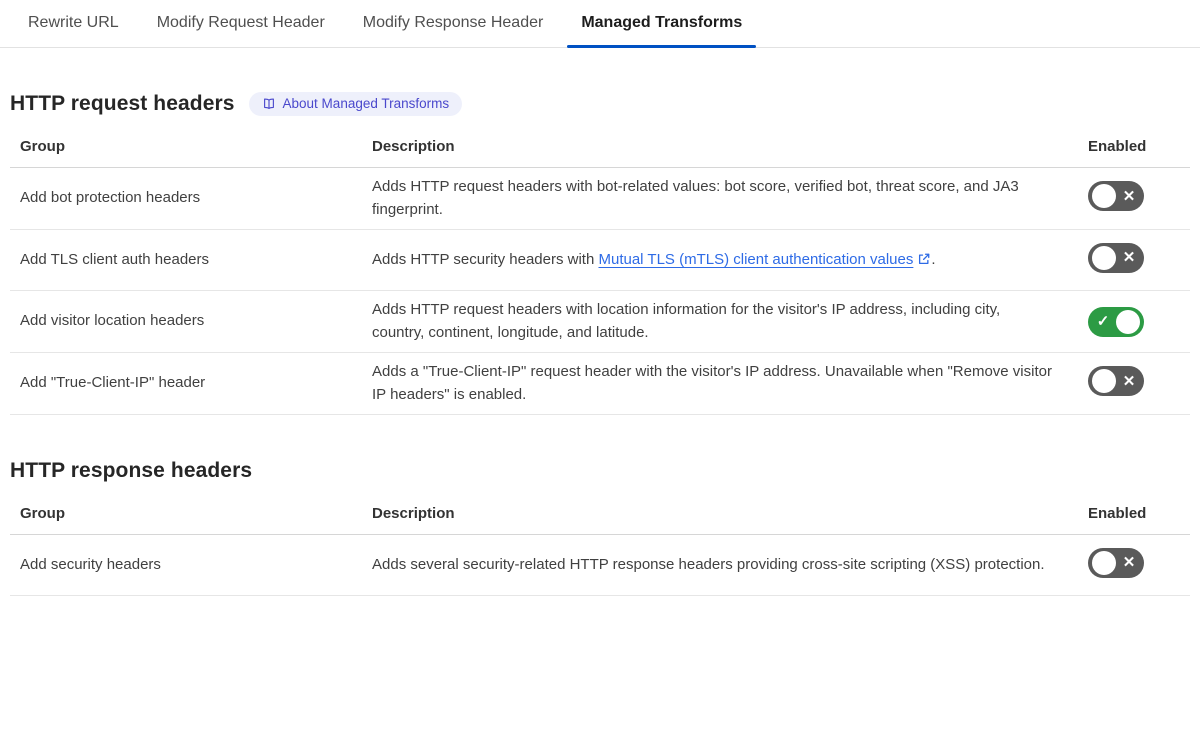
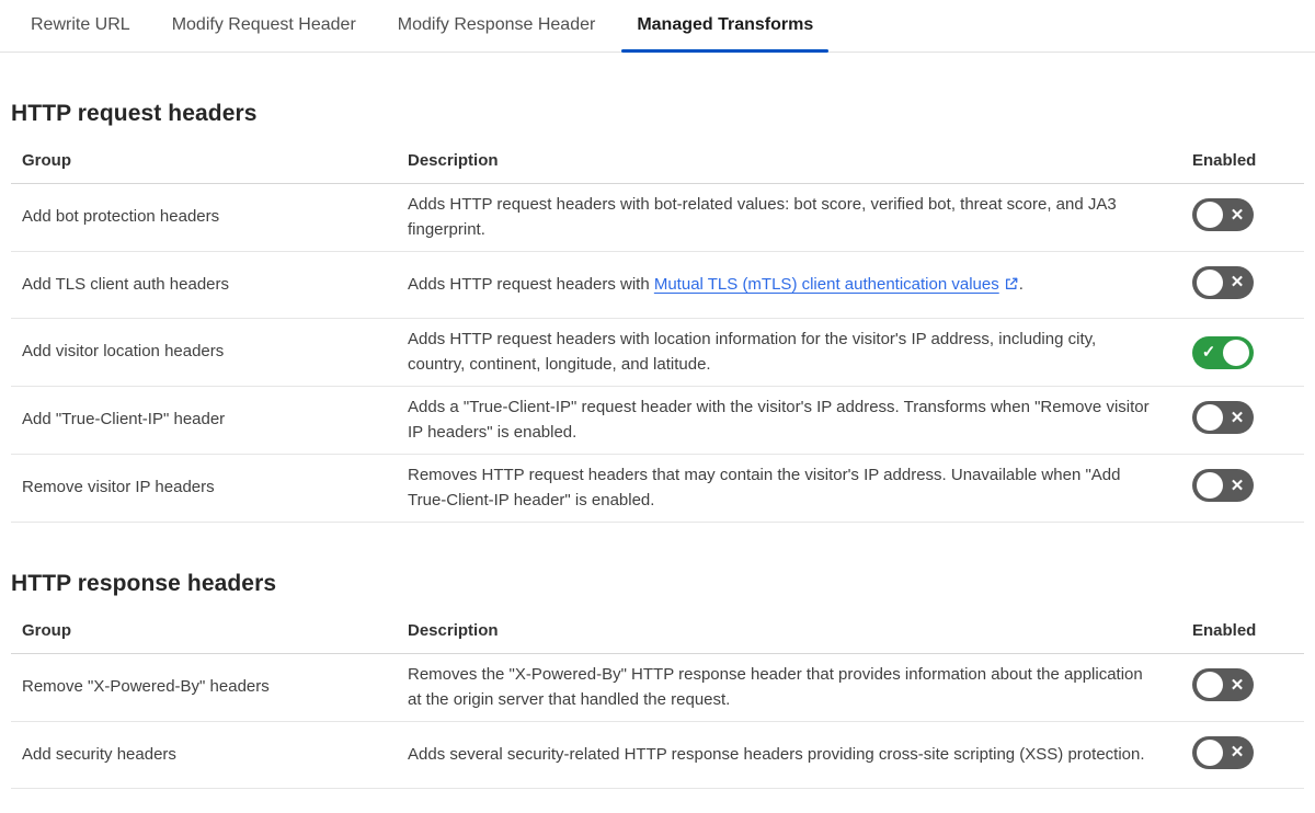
  Rewrite URL
  Modify Request Header
  Modify Response Header
  Managed Transforms
  HTTP request headers
- About Managed Transforms
  Group	Description	Enabled
  Add bot protection headers	Adds HTTP request headers with bot-related values: bot score, verified bot, threat score, and JA3 fingerprint.	✕
- Add TLS client auth headers	Adds HTTP security headers with Mutual TLS (mTLS) client authentication values .	✕
+ Add TLS client auth headers	Adds HTTP request headers with Mutual TLS (mTLS) client authentication values .	✕
  Add visitor location headers	Adds HTTP request headers with location information for the visitor's IP address, including city, country, continent, longitude, and latitude.	✓
- Add "True-Client-IP" header	Adds a "True-Client-IP" request header with the visitor's IP address. Unavailable when "Remove visitor IP headers" is enabled.	✕
+ Add "True-Client-IP" header	Adds a "True-Client-IP" request header with the visitor's IP address. Transforms when "Remove visitor IP headers" is enabled.	✕
+ Remove visitor IP headers	Removes HTTP request headers that may contain the visitor's IP address. Unavailable when "Add True-Client-IP header" is enabled.	✕
  HTTP response headers
  Group	Description	Enabled
+ Remove "X-Powered-By" headers	Removes the "X-Powered-By" HTTP response header that provides information about the application at the origin server that handled the request.	✕
  Add security headers	Adds several security-related HTTP response headers providing cross-site scripting (XSS) protection.	✕
